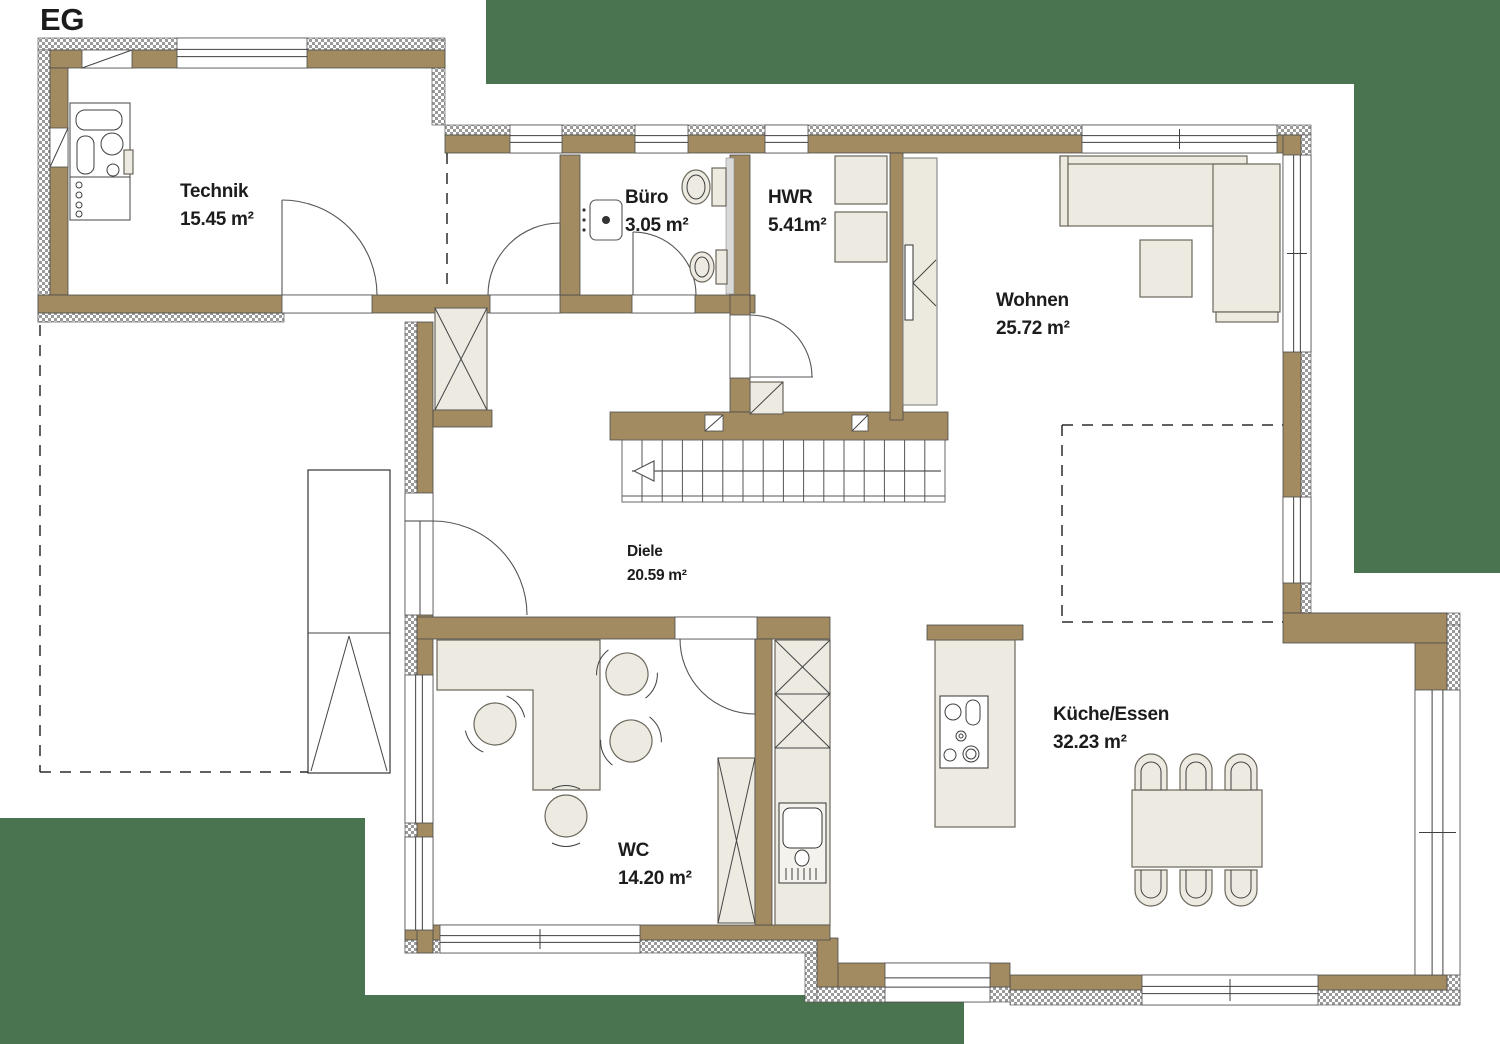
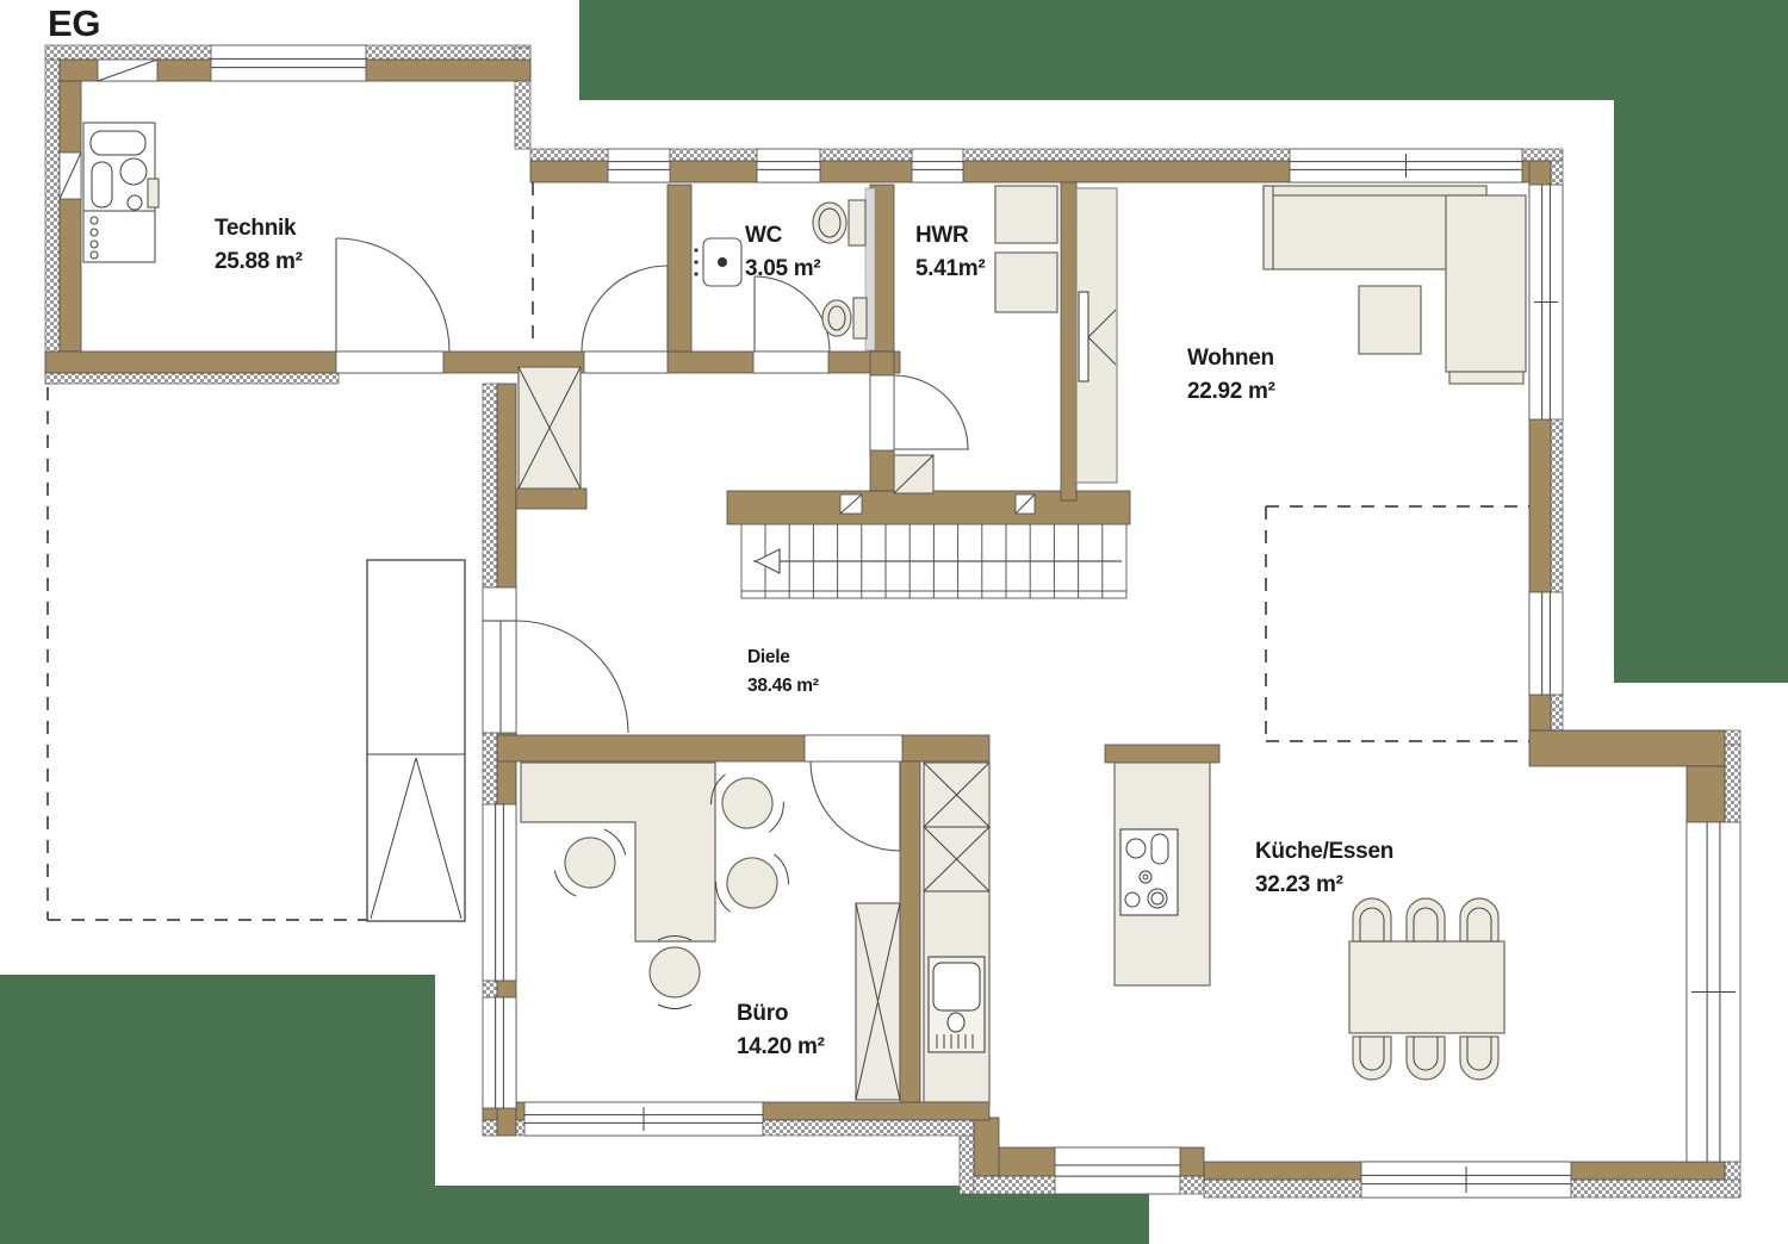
- Technik 15.45 m²
+ Technik 25.88 m²
- Büro 3.05 m²
+ WC 3.05 m²
  HWR 5.41m²
- Wohnen 25.72 m²
+ Wohnen 22.92 m²
- Diele 20.59 m²
+ Diele 38.46 m²
- WC 14.20 m²
+ Büro 14.20 m²
  Küche/Essen 32.23 m²
  EG
